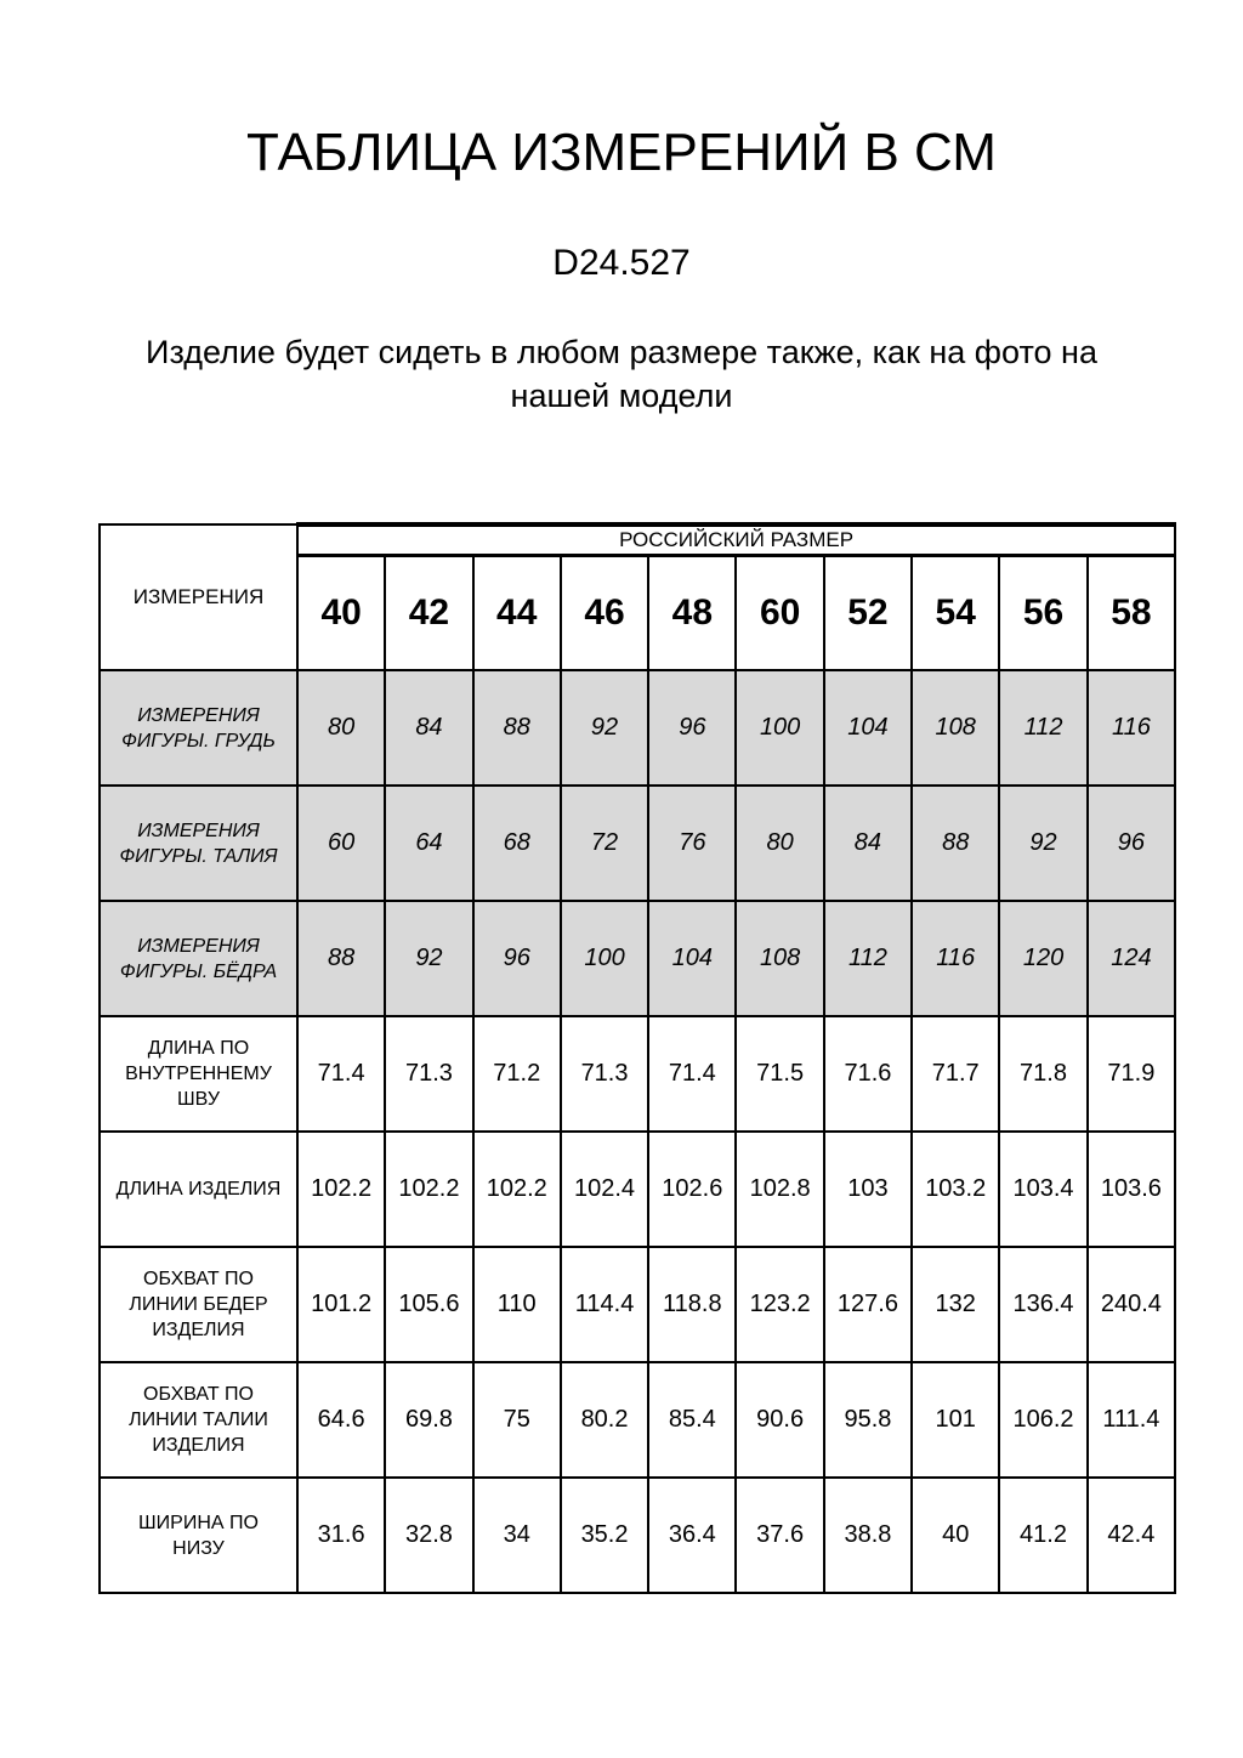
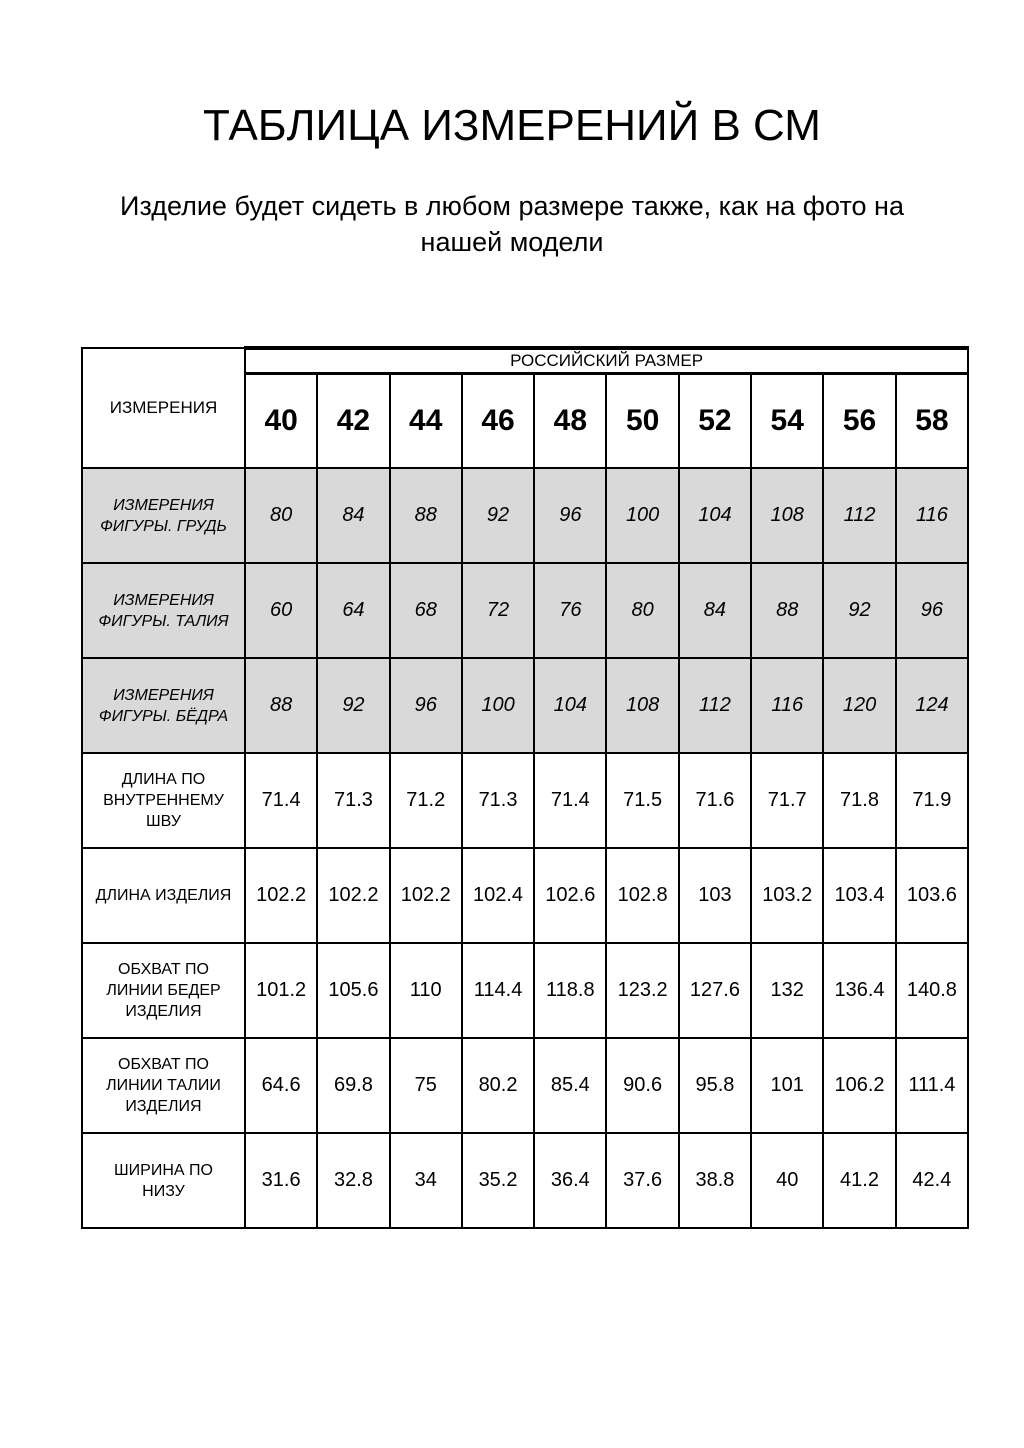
  ТАБЛИЦА ИЗМЕРЕНИЙ В СМ
- D24.527
  Изделие будет сидеть в любом размере также, как на фото на нашей модели
  ИЗМЕРЕНИЯ	РОССИЙСКИЙ РАЗМЕР
- 40	42	44	46	48	60	52	54	56	58
+ 40	42	44	46	48	50	52	54	56	58
  ИЗМЕРЕНИЯ ФИГУРЫ. ГРУДЬ	80	84	88	92	96	100	104	108	112	116
  ИЗМЕРЕНИЯ ФИГУРЫ. ТАЛИЯ	60	64	68	72	76	80	84	88	92	96
  ИЗМЕРЕНИЯ ФИГУРЫ. БЁДРА	88	92	96	100	104	108	112	116	120	124
  ДЛИНА ПО ВНУТРЕННЕМУ ШВУ	71.4	71.3	71.2	71.3	71.4	71.5	71.6	71.7	71.8	71.9
  ДЛИНА ИЗДЕЛИЯ	102.2	102.2	102.2	102.4	102.6	102.8	103	103.2	103.4	103.6
- ОБХВАТ ПО ЛИНИИ БЕДЕР ИЗДЕЛИЯ	101.2	105.6	110	114.4	118.8	123.2	127.6	132	136.4	240.4
+ ОБХВАТ ПО ЛИНИИ БЕДЕР ИЗДЕЛИЯ	101.2	105.6	110	114.4	118.8	123.2	127.6	132	136.4	140.8
  ОБХВАТ ПО ЛИНИИ ТАЛИИ ИЗДЕЛИЯ	64.6	69.8	75	80.2	85.4	90.6	95.8	101	106.2	111.4
  ШИРИНА ПО НИЗУ	31.6	32.8	34	35.2	36.4	37.6	38.8	40	41.2	42.4
